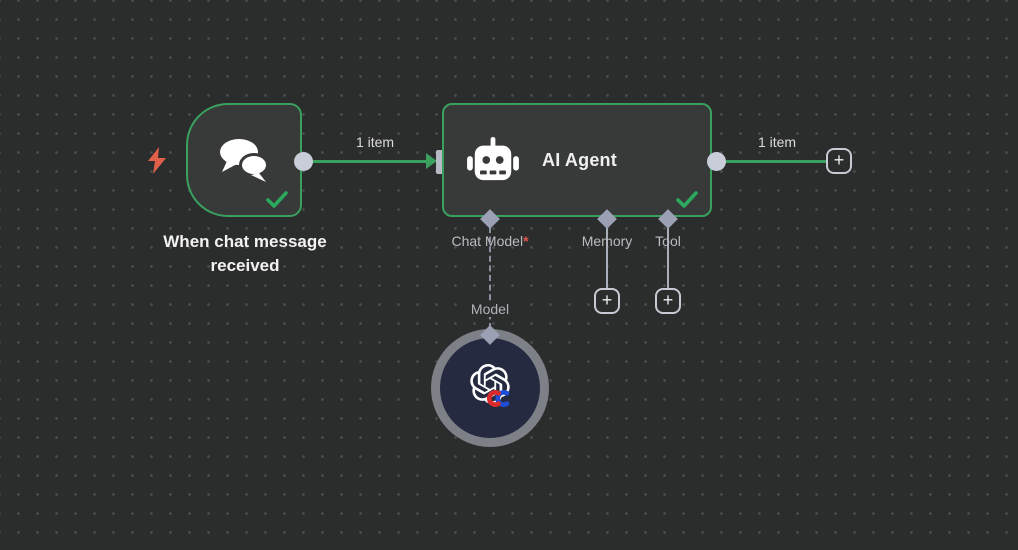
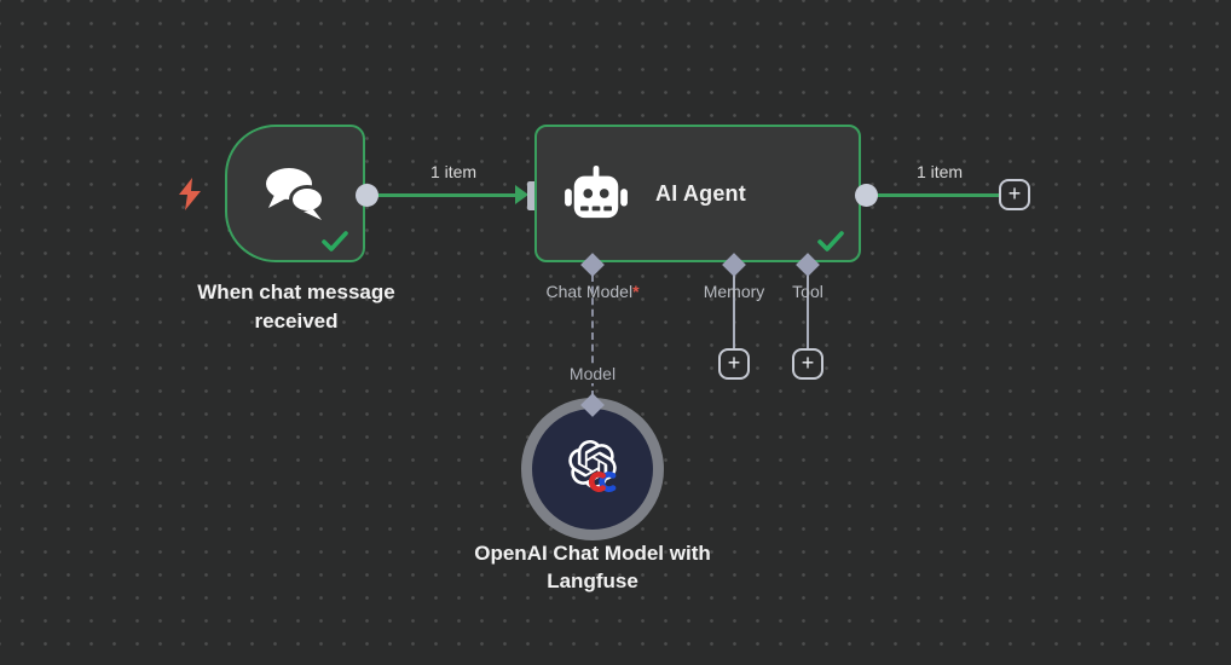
  1 item
  1 item
  When chat message received
  AI Agent
  +
  Chat Model*
  Memory
  Tool
  +
  +
  Model
+ OpenAI Chat Model with Langfuse
